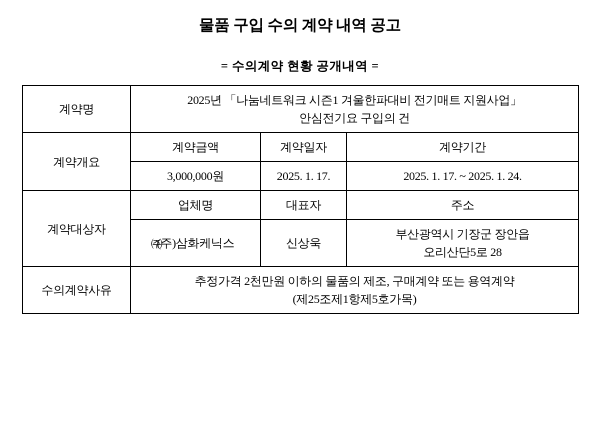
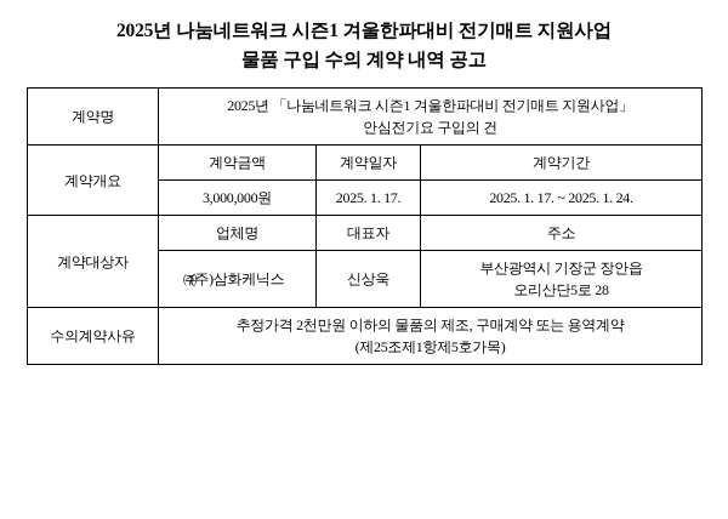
+ 2025년 나눔네트워크 시즌1 겨울한파대비 전기매트 지원사업
  물품 구입 수의 계약 내역 공고
- = 수의계약 현황 공개내역 =
  계약명	2025년 「나눔네트워크 시즌1 겨울한파대비 전기매트 지원사업」 안심전기요 구입의 건
  계약개요	계약금액	계약일자	계약기간
  3,000,000원	2025. 1. 17.	2025. 1. 17. ~ 2025. 1. 24.
  계약대상자	업체명	대표자	주소
  ㈜ (주)삼화케닉스	신상욱	부산광역시 기장군 장안읍 오리산단5로 28
  수의계약사유	추정가격 2천만원 이하의 물품의 제조, 구매계약 또는 용역계약 (제25조제1항제5호가목)
